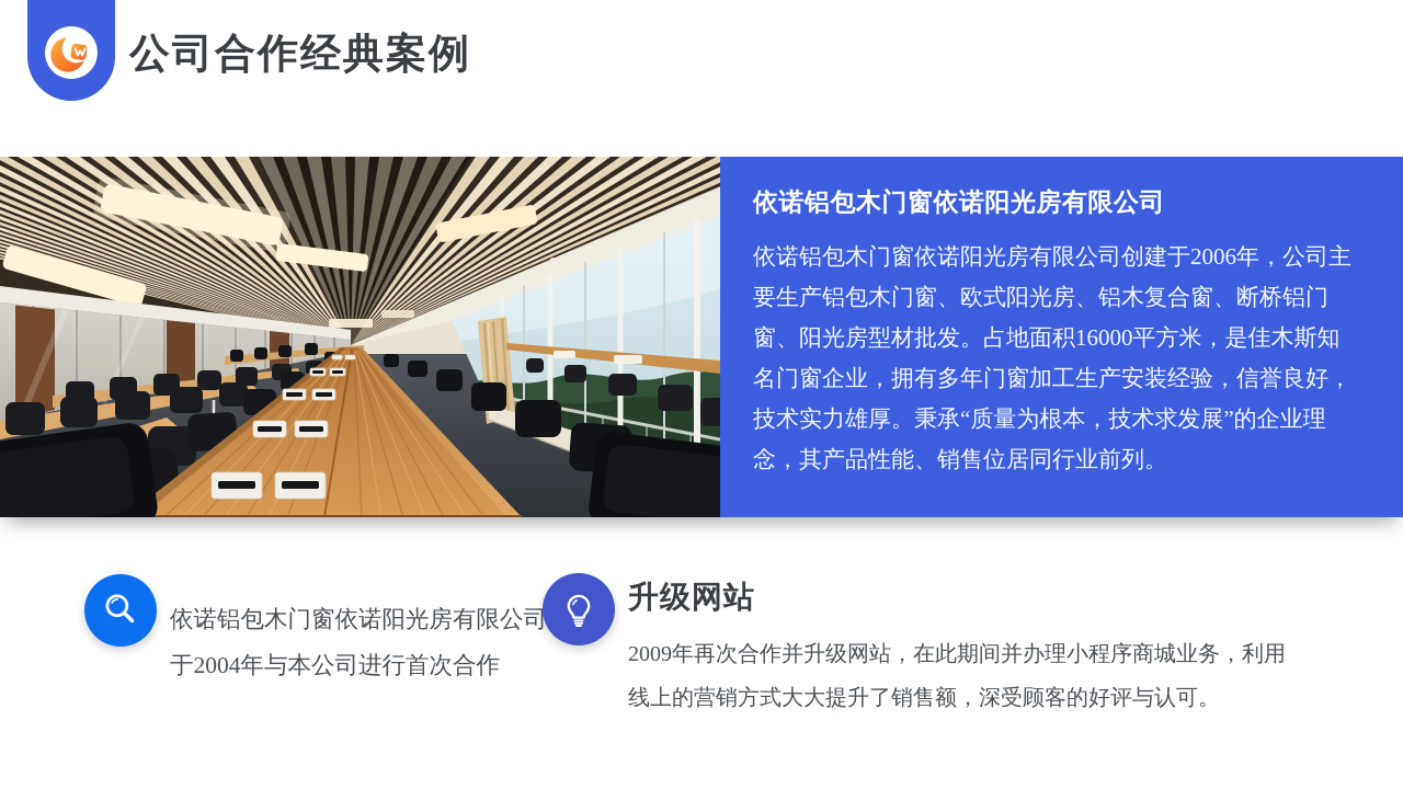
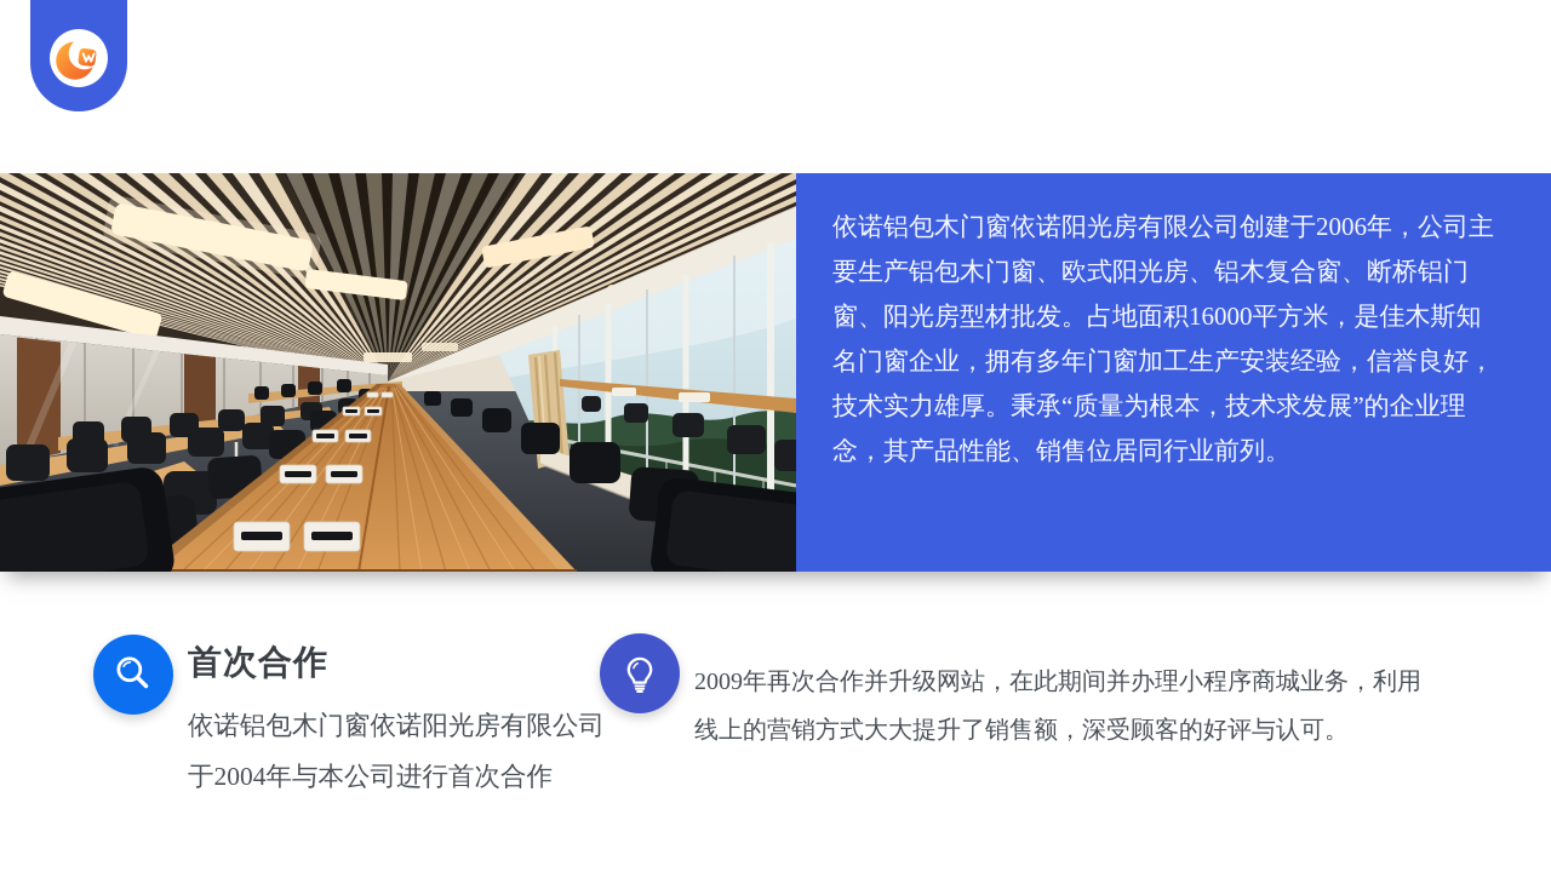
- 公司合作经典案例
- 依诺铝包木门窗依诺阳光房有限公司
  依诺铝包木门窗依诺阳光房有限公司创建于2006年，公司主要生产铝包木门窗、欧式阳光房、铝木复合窗、断桥铝门窗、阳光房型材批发。占地面积16000平方米，是佳木斯知名门窗企业，拥有多年门窗加工生产安装经验，信誉良好，技术实力雄厚。秉承“质量为根本，技术求发展”的企业理念，其产品性能、销售位居同行业前列。
+ 首次合作
  依诺铝包木门窗依诺阳光房有限公司于2004年与本公司进行首次合作
- 升级网站
  2009年再次合作并升级网站，在此期间并办理小程序商城业务，利用线上的营销方式大大提升了销售额，深受顾客的好评与认可。
